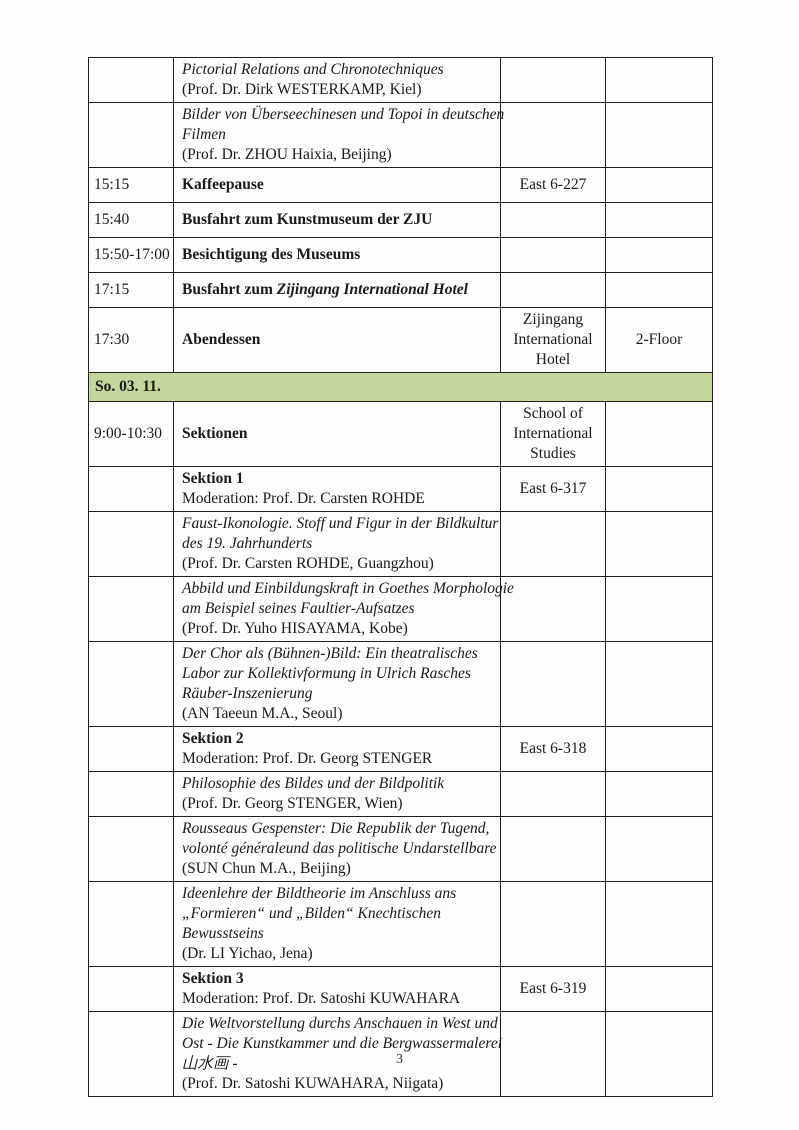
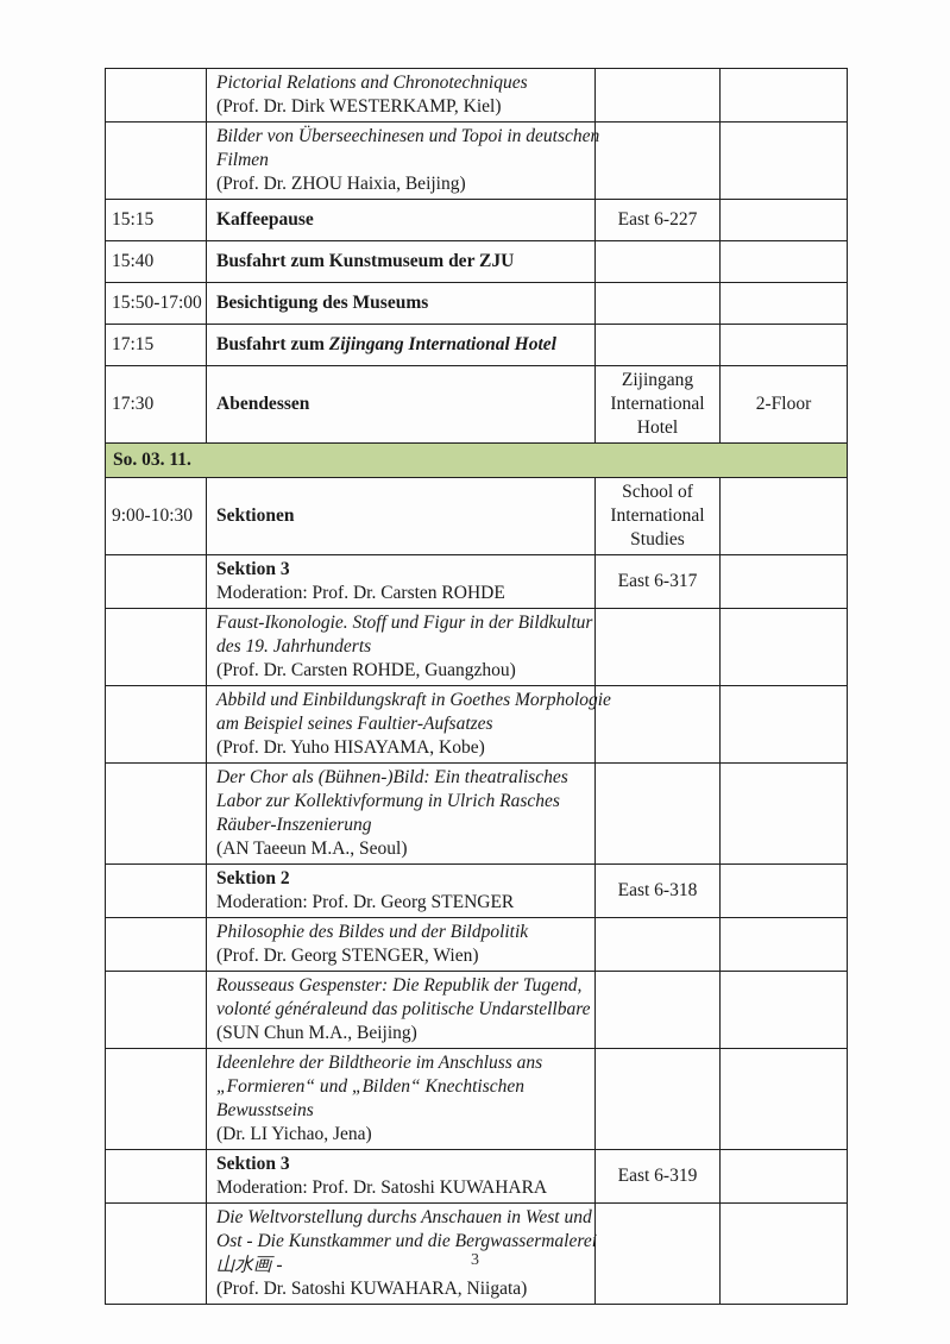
  	Pictorial Relations and Chronotechniques(Prof. Dr. Dirk WESTERKAMP, Kiel)
  	Bilder von Überseechinesen und Topoi in deutschenFilmen(Prof. Dr. ZHOU Haixia, Beijing)
  15:15	Kaffeepause	East 6-227
  15:40	Busfahrt zum Kunstmuseum der ZJU
  15:50-17:00	Besichtigung des Museums
  17:15	Busfahrt zum Zijingang International Hotel
  17:30	Abendessen	Zijingang International Hotel	2-Floor
  So. 03. 11.
  9:00-10:30	Sektionen	School of International Studies
- 	Sektion 1Moderation: Prof. Dr. Carsten ROHDE	East 6-317
+ 	Sektion 3Moderation: Prof. Dr. Carsten ROHDE	East 6-317
  	Faust-Ikonologie. Stoff und Figur in der Bildkulturdes 19. Jahrhunderts(Prof. Dr. Carsten ROHDE, Guangzhou)
  	Abbild und Einbildungskraft in Goethes Morphologieam Beispiel seines Faultier-Aufsatzes(Prof. Dr. Yuho HISAYAMA, Kobe)
  	Der Chor als (Bühnen-)Bild: Ein theatralischesLabor zur Kollektivformung in Ulrich RaschesRäuber-Inszenierung(AN Taeeun M.A., Seoul)
  	Sektion 2Moderation: Prof. Dr. Georg STENGER	East 6-318
  	Philosophie des Bildes und der Bildpolitik(Prof. Dr. Georg STENGER, Wien)
  	Rousseaus Gespenster: Die Republik der Tugend,volonté généraleund das politische Undarstellbare(SUN Chun M.A., Beijing)
  	Ideenlehre der Bildtheorie im Anschluss ans„Formieren“ und „Bilden“ KnechtischenBewusstseins(Dr. LI Yichao, Jena)
  	Sektion 3Moderation: Prof. Dr. Satoshi KUWAHARA	East 6-319
  	Die Weltvorstellung durchs Anschauen in West undOst - Die Kunstkammer und die Bergwassermalerei山水画 -(Prof. Dr. Satoshi KUWAHARA, Niigata)
  3
